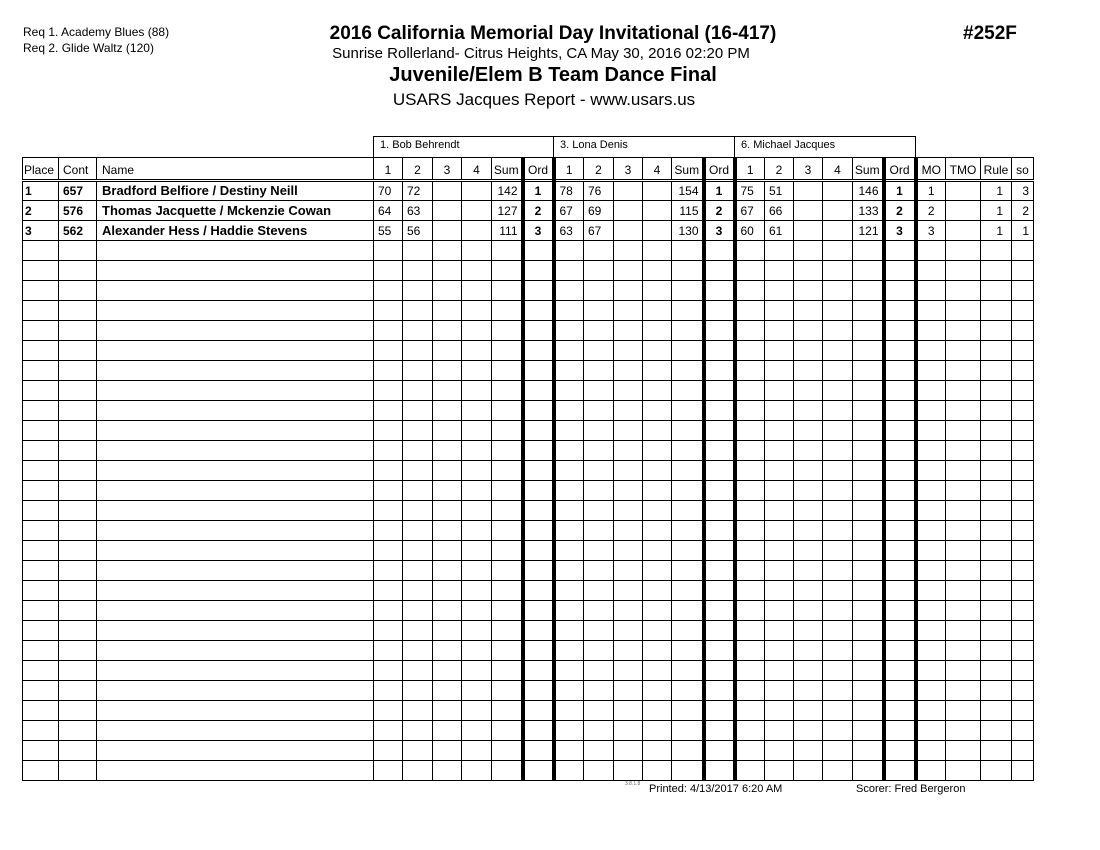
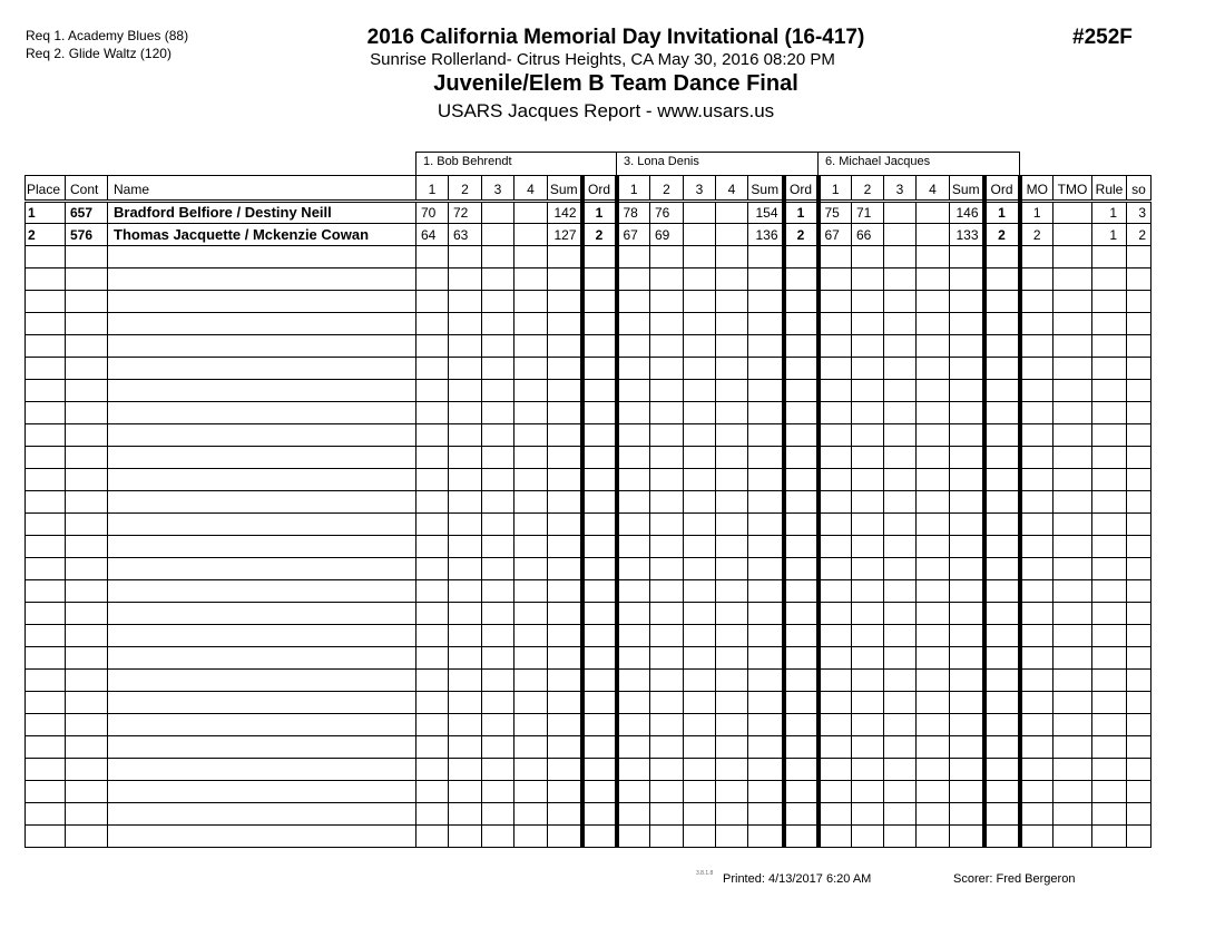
  Req 1. Academy Blues (88)
  Req 2. Glide Waltz (120)
  2016 California Memorial Day Invitational (16-417)
- Sunrise Rollerland- Citrus Heights, CA May 30, 2016 02:20 PM
+ Sunrise Rollerland- Citrus Heights, CA May 30, 2016 08:20 PM
  Juvenile/Elem B Team Dance Final
  USARS Jacques Report - www.usars.us
  #252F
  1. Bob Behrendt
  3. Lona Denis
  6. Michael Jacques
  Place	Cont	Name	1	2	3	4	Sum	Ord	1	2	3	4	Sum	Ord	1	2	3	4	Sum	Ord	MO	TMO	Rule	so
- 1	657	Bradford Belfiore / Destiny Neill	70	72			142	1	78	76			154	1	75	51			146	1	1		1	3
+ 1	657	Bradford Belfiore / Destiny Neill	70	72			142	1	78	76			154	1	75	71			146	1	1		1	3
- 2	576	Thomas Jacquette / Mckenzie Cowan	64	63			127	2	67	69			115	2	67	66			133	2	2		1	2
+ 2	576	Thomas Jacquette / Mckenzie Cowan	64	63			127	2	67	69			136	2	67	66			133	2	2		1	2
- 3	562	Alexander Hess / Haddie Stevens	55	56			111	3	63	67			130	3	60	61			121	3	3		1	1
  Printed: 4/13/2017 6:20 AM
  Scorer: Fred Bergeron
